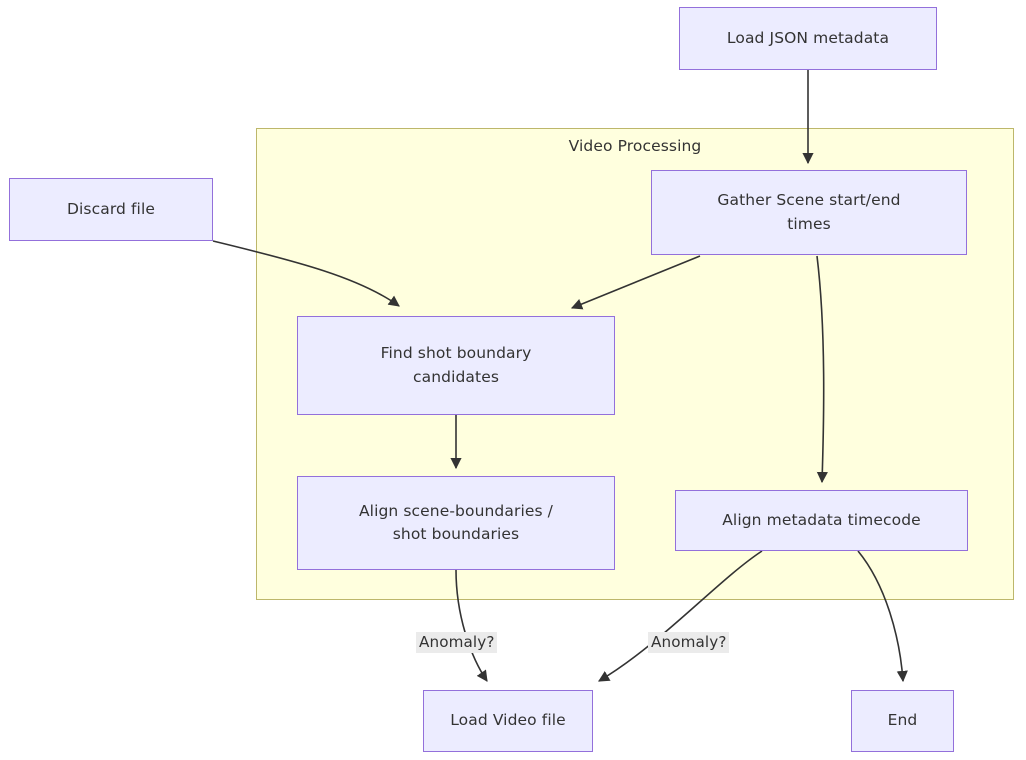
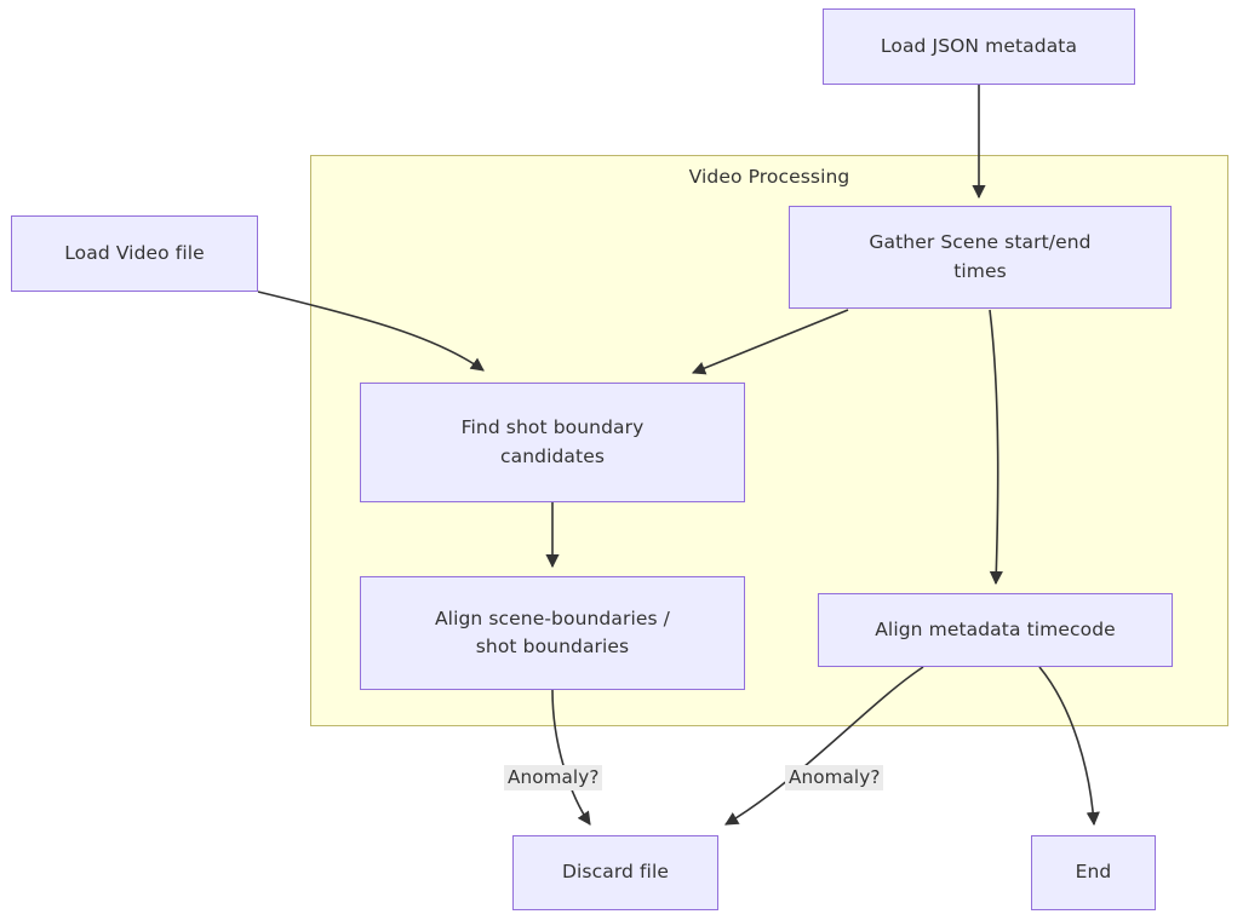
  Video Processing
  Load JSON metadata
- Discard file
+ Load Video file
  Gather Scene start/end
  times
  Find shot boundary
  candidates
  Align scene-boundaries /
  shot boundaries
  Align metadata timecode
- Load Video file
+ Discard file
  End
  Anomaly?
  Anomaly?
